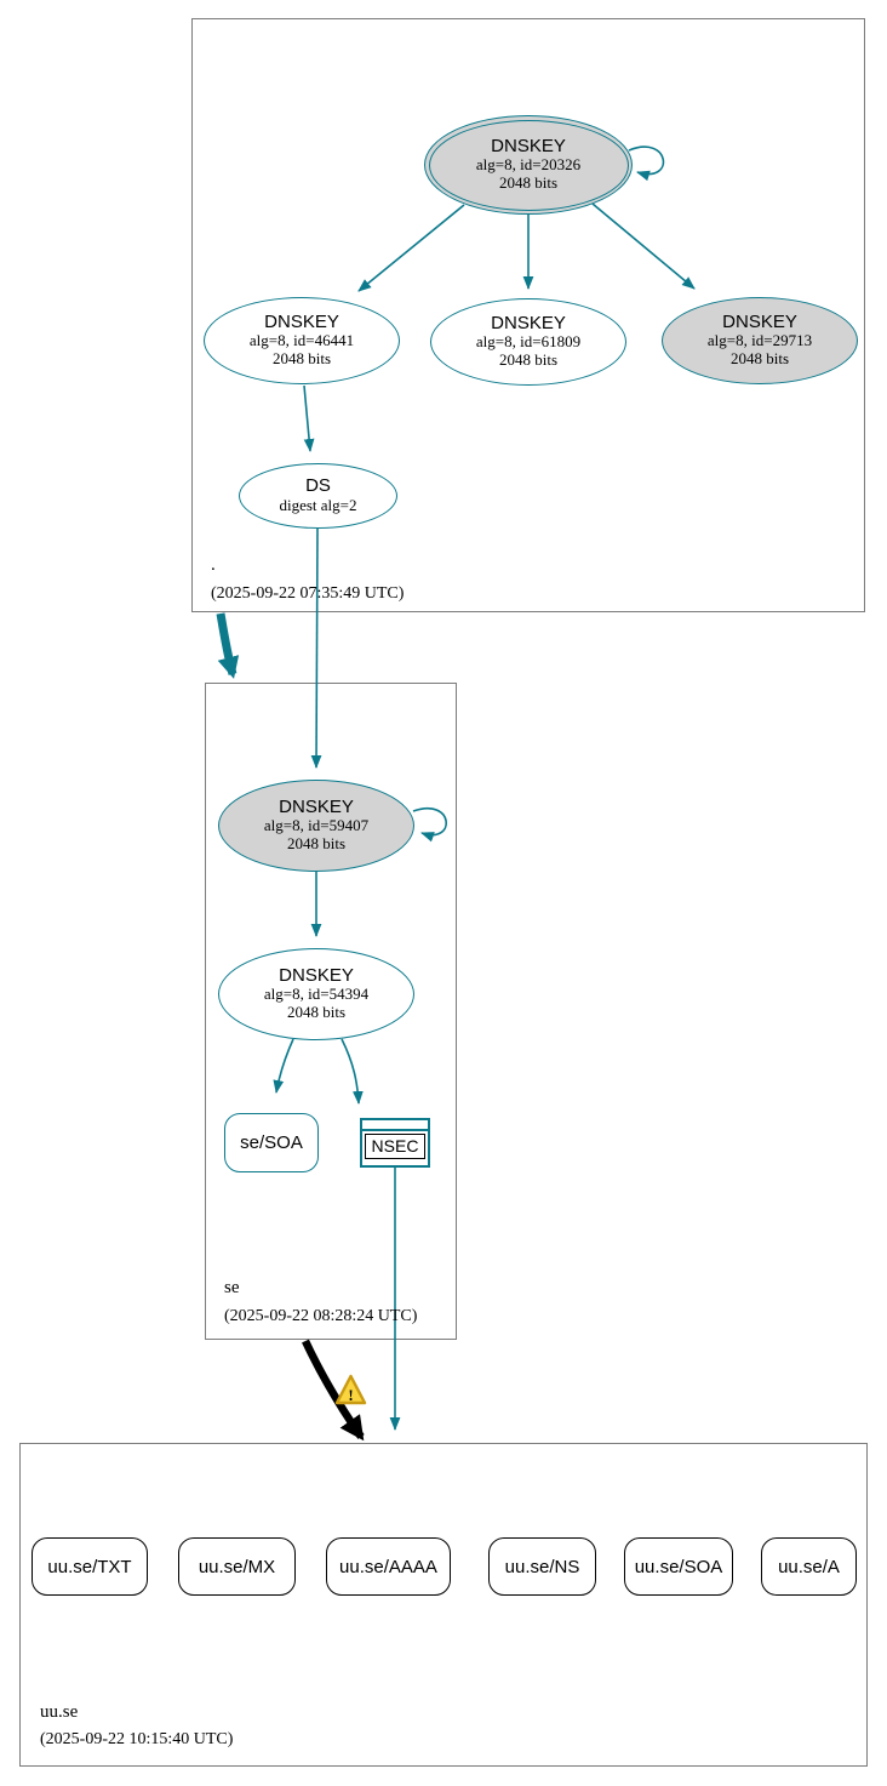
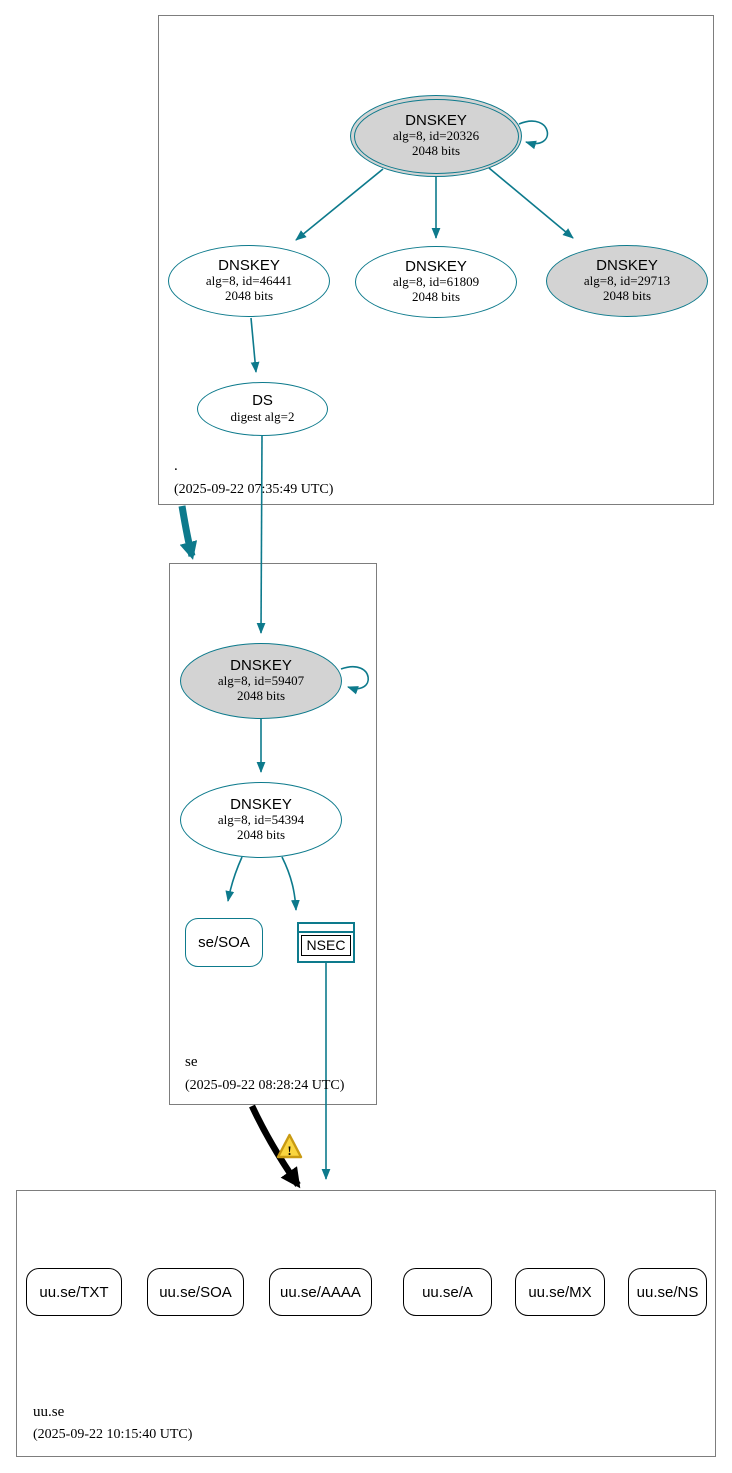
  !
  DNSKEY
  alg=8, id=20326
  2048 bits
  DNSKEY
  alg=8, id=46441
  2048 bits
  DNSKEY
  alg=8, id=61809
  2048 bits
  DNSKEY
  alg=8, id=29713
  2048 bits
  DS
  digest alg=2
  .
  (2025-09-22 07:35:49 UTC)
  DNSKEY
  alg=8, id=59407
  2048 bits
  DNSKEY
  alg=8, id=54394
  2048 bits
  se/SOA
  NSEC
  se
  (2025-09-22 08:28:24 UTC)
  uu.se/TXT
- uu.se/MX
+ uu.se/SOA
  uu.se/AAAA
- uu.se/NS
+ uu.se/A
- uu.se/SOA
+ uu.se/MX
- uu.se/A
+ uu.se/NS
  uu.se
  (2025-09-22 10:15:40 UTC)
